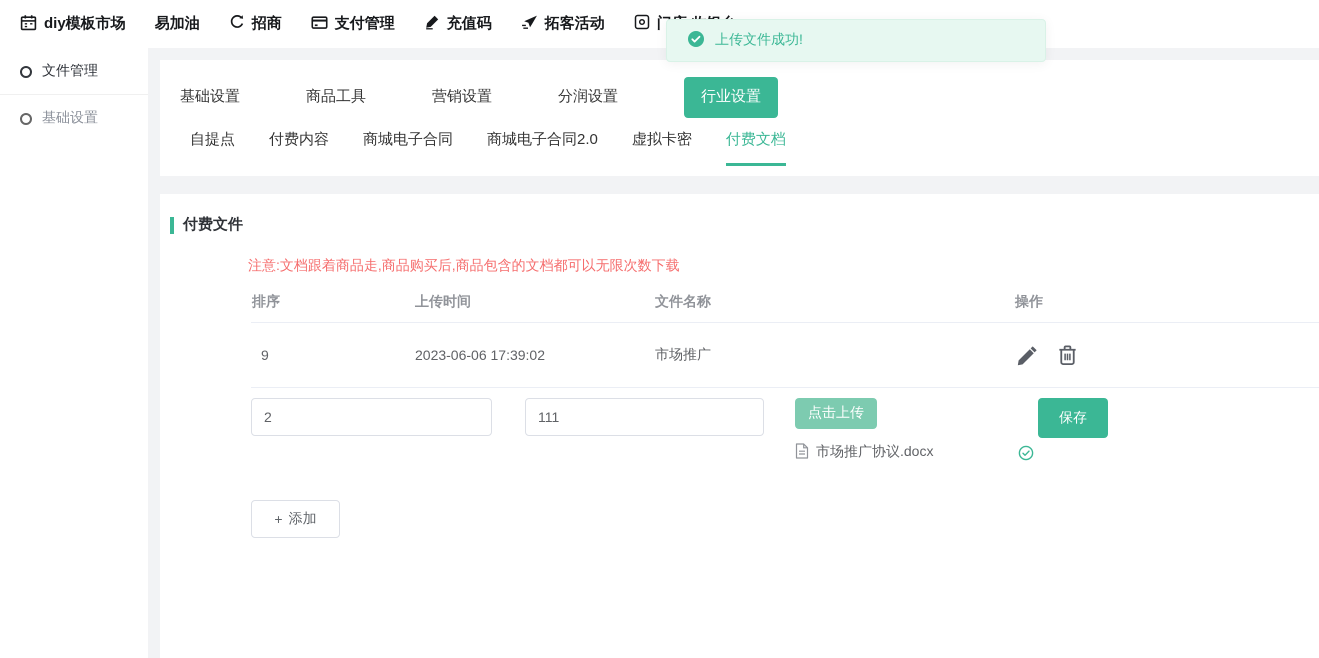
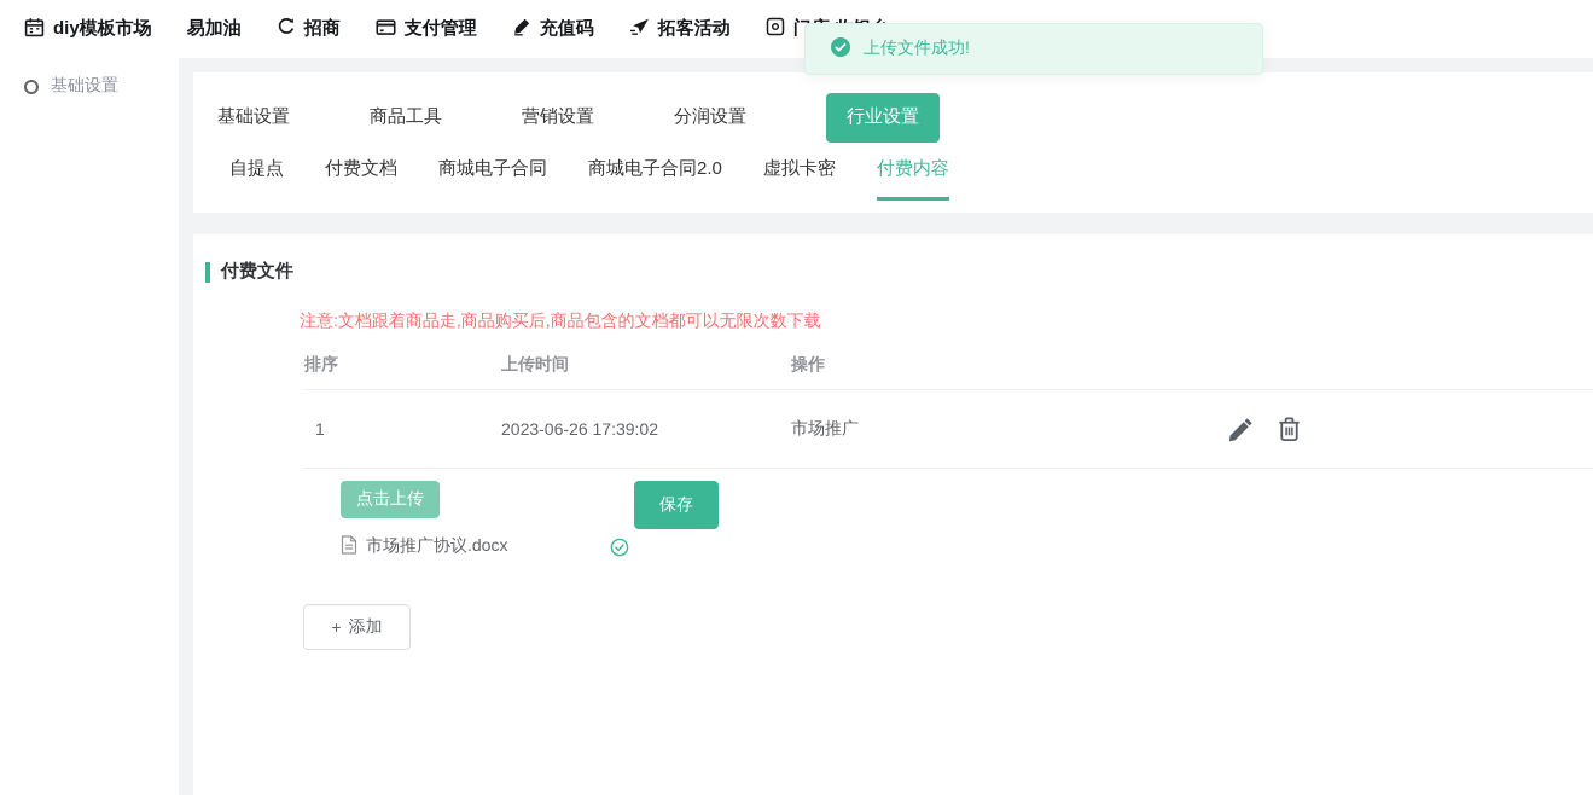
  diy模板市场
  易加油
  招商
  支付管理
  充值码
  拓客活动
  上传文件成功!
- 文件管理
  基础设置
  基础设置
  商品工具
  营销设置
  分润设置
  行业设置
  自提点
- 付费内容
+ 付费文档
  商城电子合同
  商城电子合同2.0
  虚拟卡密
- 付费文档
+ 付费内容
  付费文件
  注意:文档跟着商品走,商品购买后,商品包含的文档都可以无限次数下载
  排序
  上传时间
- 文件名称
  操作
- 9
+ 1
- 2023-06-06 17:39:02
+ 2023-06-26 17:39:02
  市场推广
- 2
- 111
  点击上传
  市场推广协议.docx
  保存
  +
  添加
